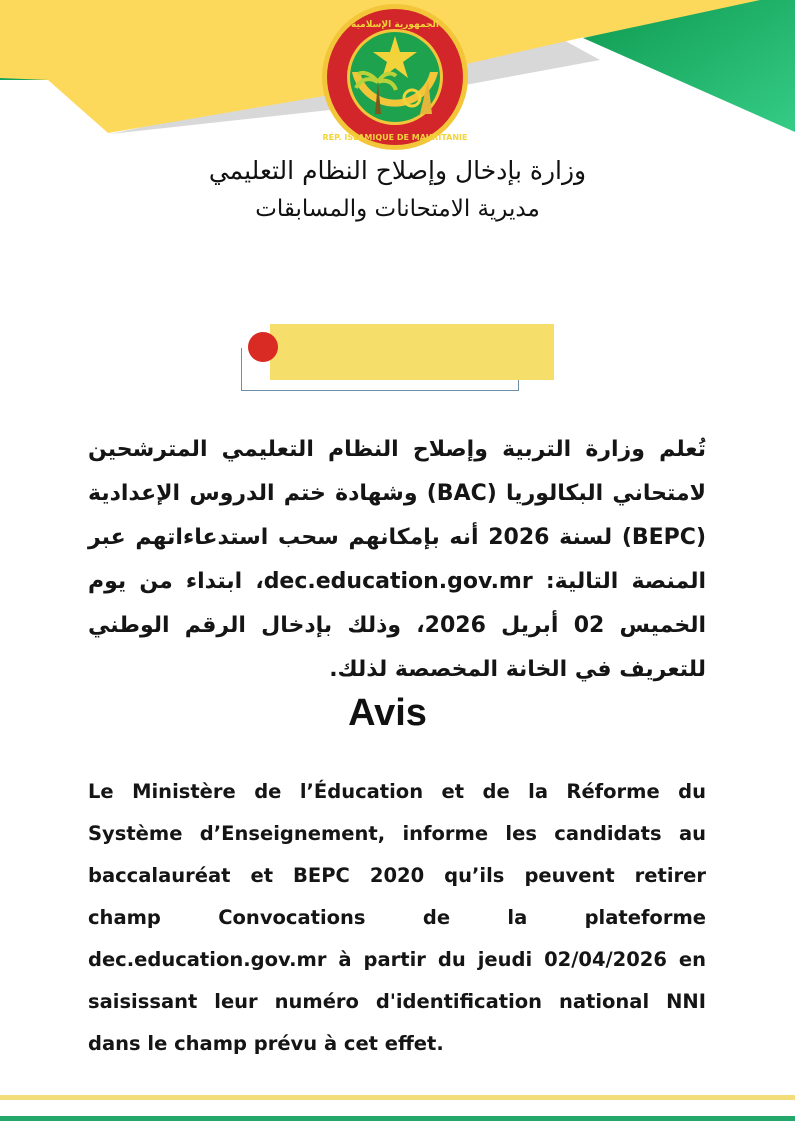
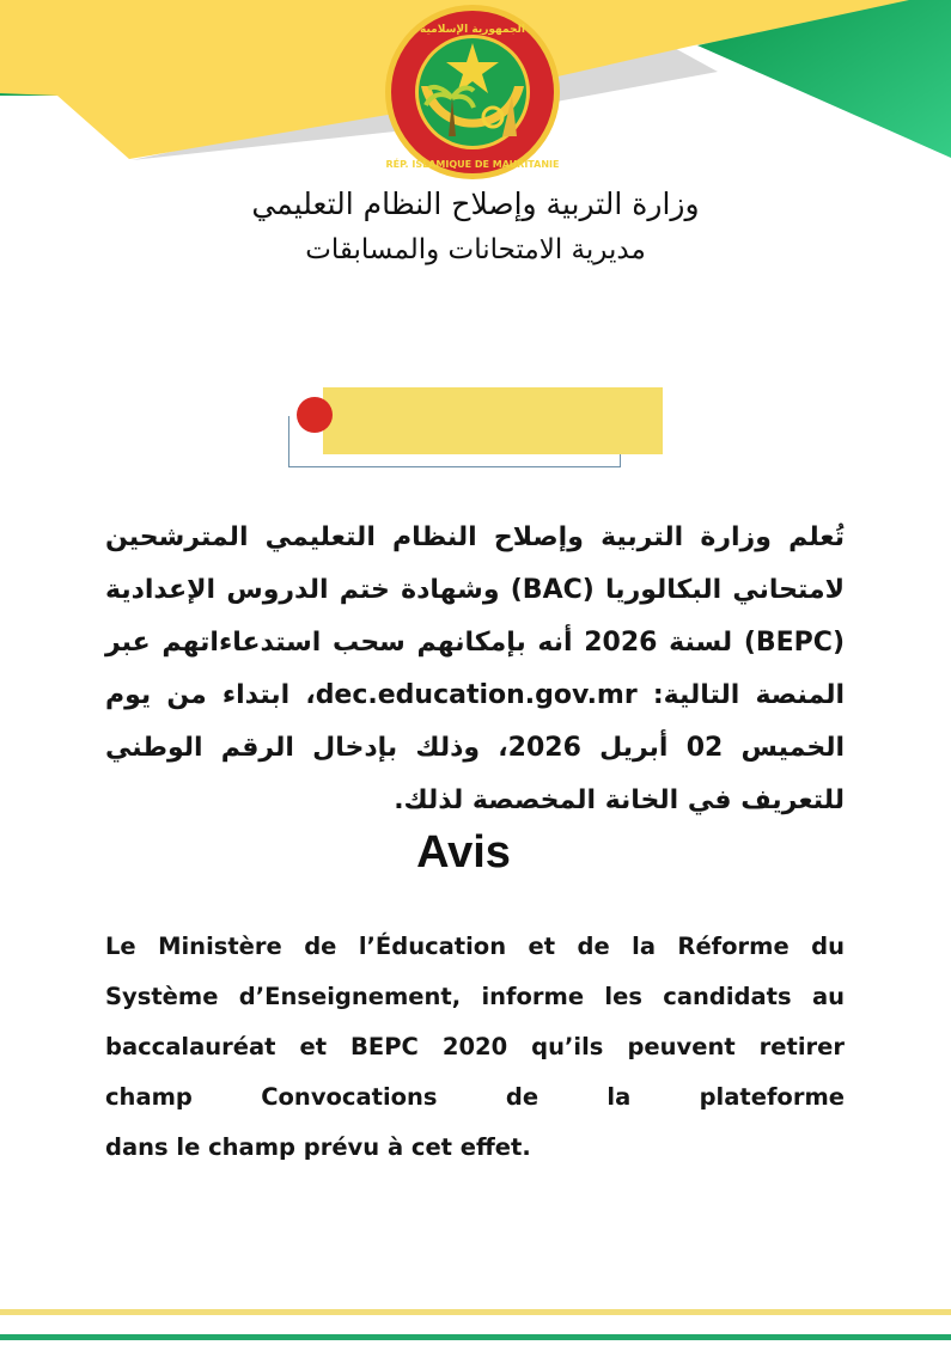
  الجمهورية الإسلامية
  RÉP. ISLAMIQUE DE MAURITANIE
- وزارة بإدخال وإصلاح النظام التعليمي
+ وزارة التربية وإصلاح النظام التعليمي
  مديرية الامتحانات والمسابقات
  تُعلم وزارة التربية وإصلاح النظام التعليمي المترشحين لامتحاني البكالوريا (BAC) وشهادة ختم الدروس الإعدادية (BEPC) لسنة 2026 أنه بإمكانهم سحب استدعاءاتهم عبر المنصة التالية: dec.education.gov.mr، ابتداء من يوم الخميس 02 أبريل 2026، وذلك بإدخال الرقم الوطني للتعريف في الخانة المخصصة لذلك.
  Avis
  Le Ministère de l’Éducation et de la Réforme du
  Système d’Enseignement, informe les candidats au
  baccalauréat et BEPC 2020 qu’ils peuvent retirer
  champ Convocations de la plateforme
- dec.education.gov.mr à partir du jeudi 02/04/2026 en
- saisissant leur numéro d'identification national NNI
  dans le champ prévu à cet effet.
